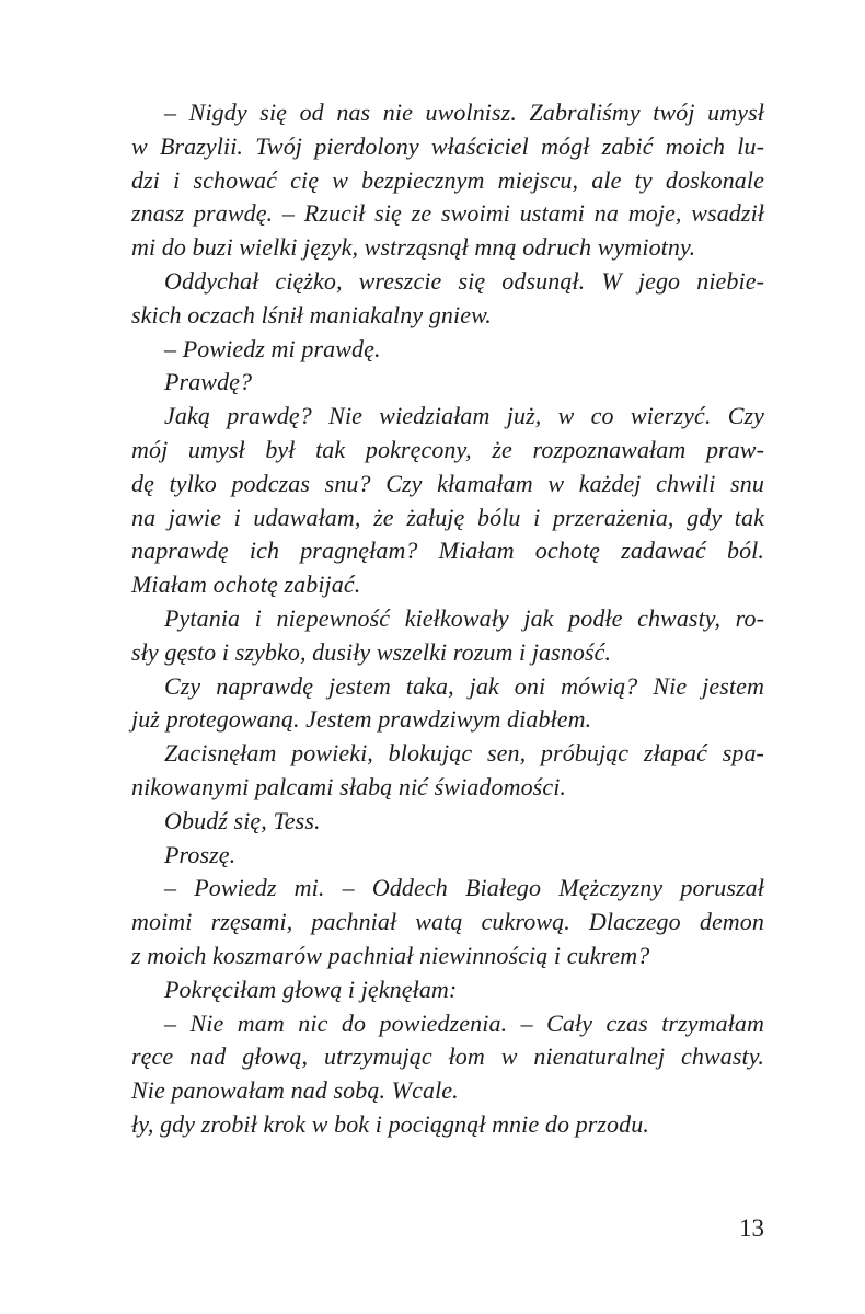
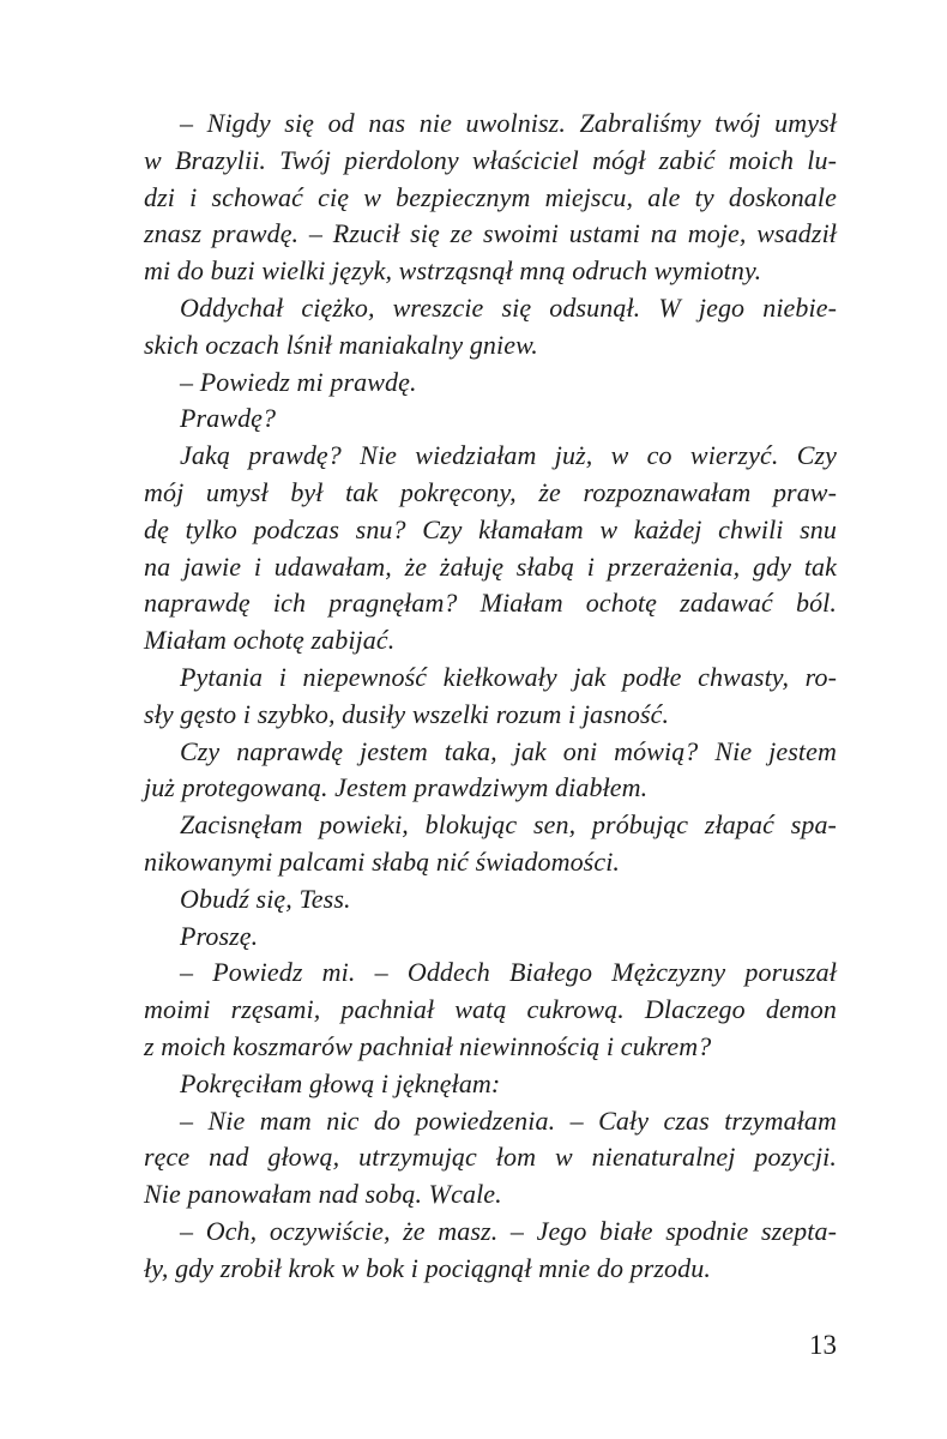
  – Nigdy się od nas nie uwolnisz. Zabraliśmy twój umysł
  w Brazylii. Twój pierdolony właściciel mógł zabić moich lu-
  dzi i schować cię w bezpiecznym miejscu, ale ty doskonale
  znasz prawdę. – Rzucił się ze swoimi ustami na moje, wsadził
  mi do buzi wielki język, wstrząsnął mną odruch wymiotny.
  Oddychał ciężko, wreszcie się odsunął. W jego niebie-
  skich oczach lśnił maniakalny gniew.
  – Powiedz mi prawdę.
  Prawdę?
  Jaką prawdę? Nie wiedziałam już, w co wierzyć. Czy
  mój umysł był tak pokręcony, że rozpoznawałam praw-
  dę tylko podczas snu? Czy kłamałam w każdej chwili snu
- na jawie i udawałam, że żałuję bólu i przerażenia, gdy tak
+ na jawie i udawałam, że żałuję słabą i przerażenia, gdy tak
  naprawdę ich pragnęłam? Miałam ochotę zadawać ból.
  Miałam ochotę zabijać.
  Pytania i niepewność kiełkowały jak podłe chwasty, ro-
  sły gęsto i szybko, dusiły wszelki rozum i jasność.
  Czy naprawdę jestem taka, jak oni mówią? Nie jestem
  już protegowaną. Jestem prawdziwym diabłem.
  Zacisnęłam powieki, blokując sen, próbując złapać spa-
  nikowanymi palcami słabą nić świadomości.
  Obudź się, Tess.
  Proszę.
  – Powiedz mi. – Oddech Białego Mężczyzny poruszał
  moimi rzęsami, pachniał watą cukrową. Dlaczego demon
  z moich koszmarów pachniał niewinnością i cukrem?
  Pokręciłam głową i jęknęłam:
  – Nie mam nic do powiedzenia. – Cały czas trzymałam
- ręce nad głową, utrzymując łom w nienaturalnej chwasty.
+ ręce nad głową, utrzymując łom w nienaturalnej pozycji.
  Nie panowałam nad sobą. Wcale.
+ – Och, oczywiście, że masz. – Jego białe spodnie szepta-
  ły, gdy zrobił krok w bok i pociągnął mnie do przodu.
  13
